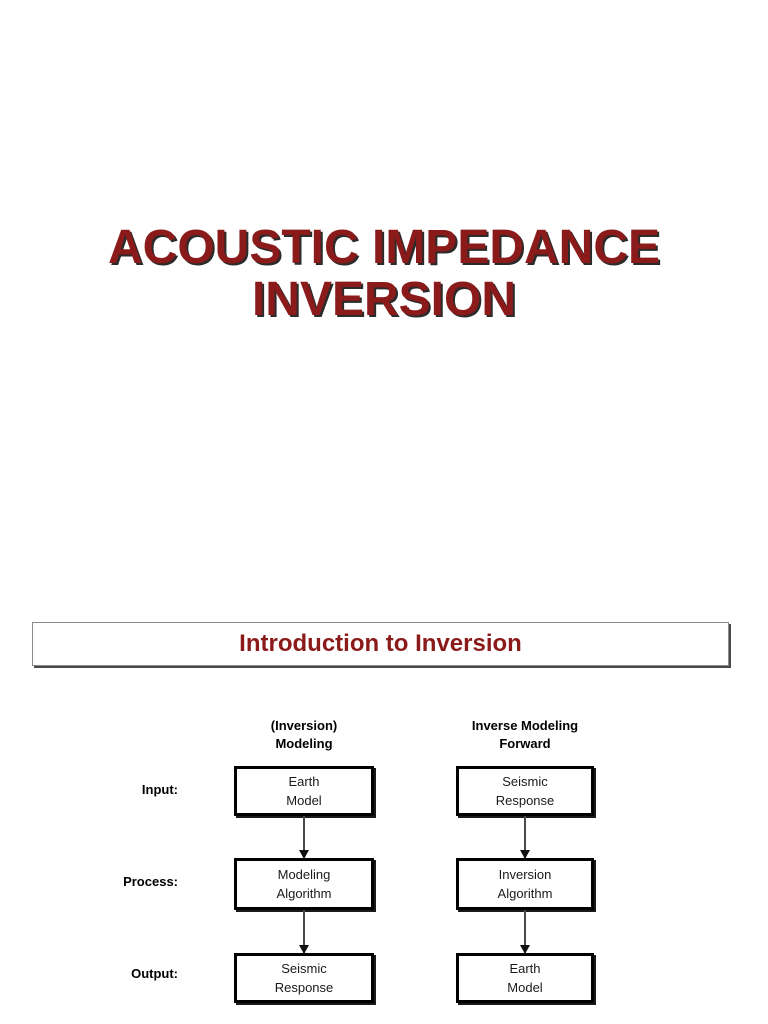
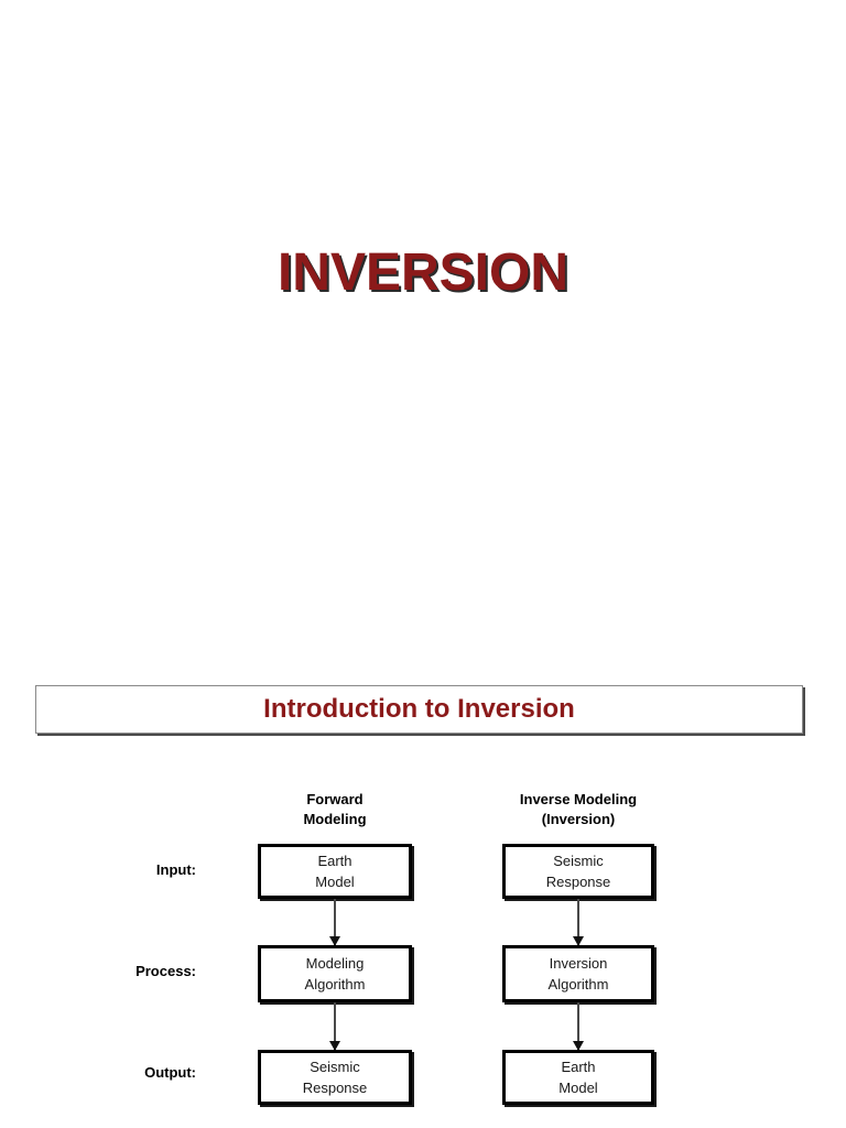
- ACOUSTIC IMPEDANCE
  INVERSION
  Introduction to Inversion
- (Inversion)
+ Forward
  Modeling
  Inverse Modeling
- Forward
+ (Inversion)
  Input:
  Process:
  Output:
  Earth
  Model
  Seismic
  Response
  Modeling
  Algorithm
  Inversion
  Algorithm
  Seismic
  Response
  Earth
  Model
